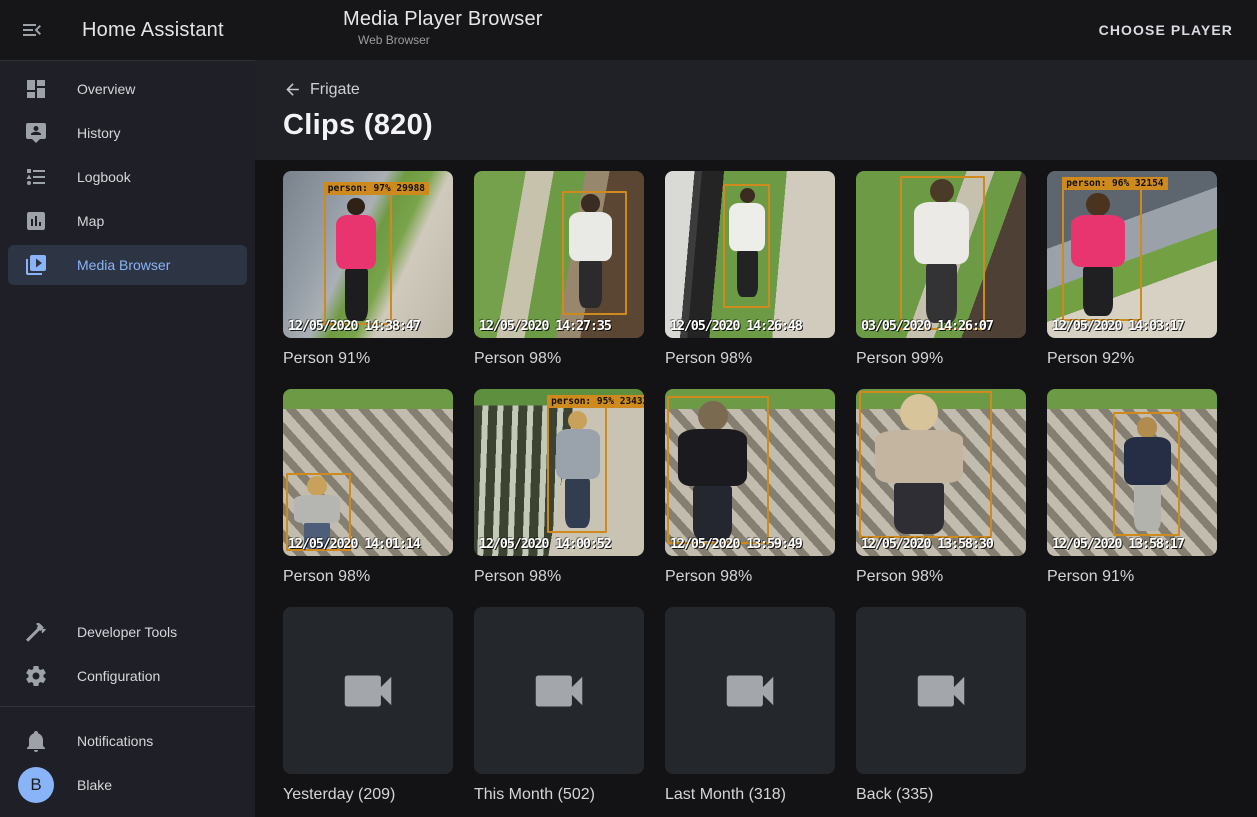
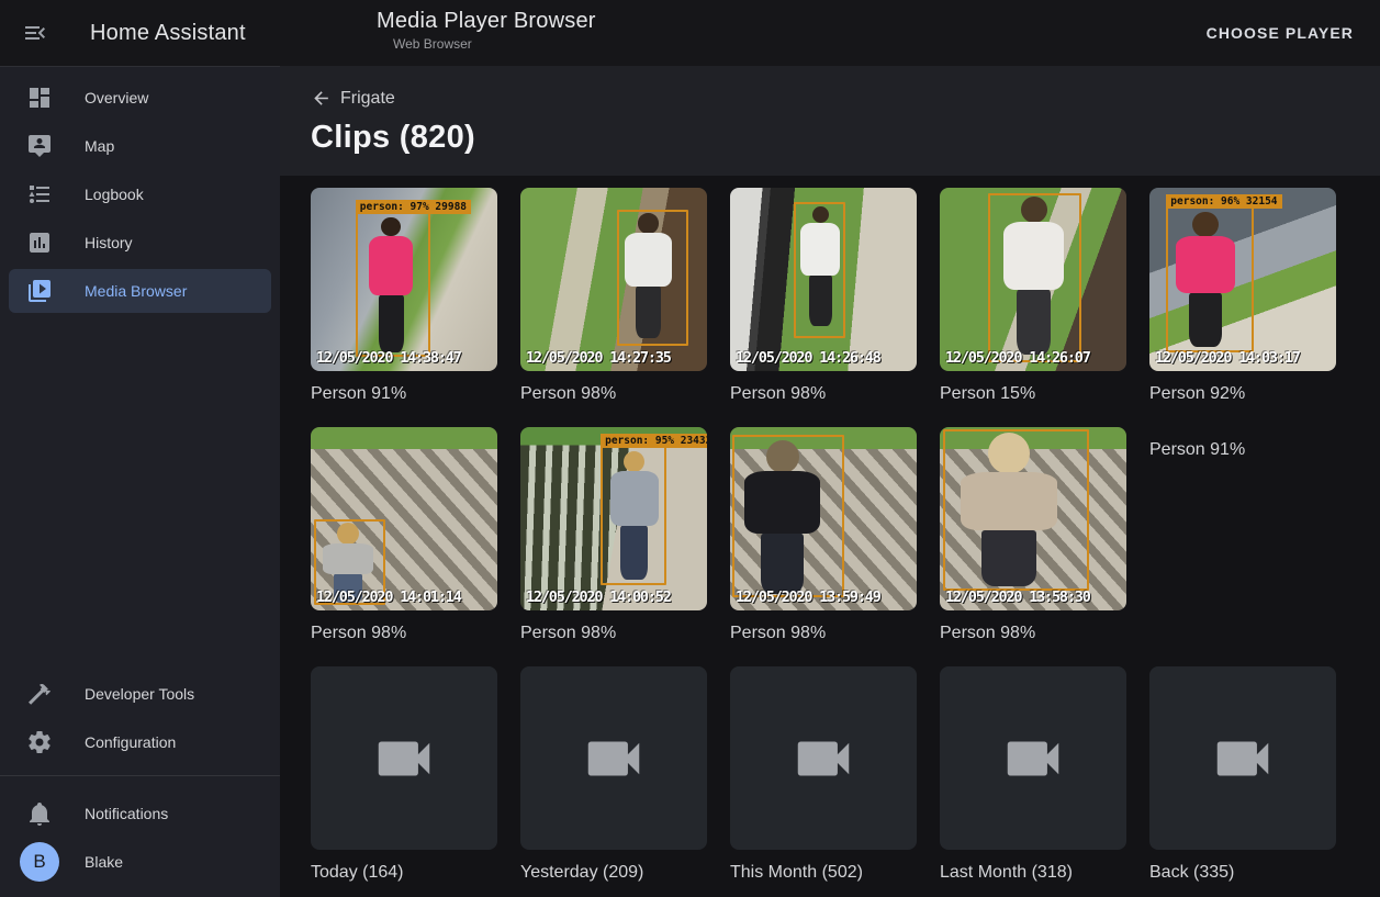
  Home Assistant
  Media Player Browser
  Web Browser
  CHOOSE PLAYER
  Overview
- History
+ Map
  Logbook
- Map
+ History
  Media Browser
  Developer Tools
  Configuration
  Notifications
  B
  Blake
  Frigate
  Clips (820)
  person: 97% 29988
  12/05/2020 14:38:47
  Person 91%
  12/05/2020 14:27:35
  Person 98%
  12/05/2020 14:26:48
  Person 98%
- 03/05/2020 14:26:07
+ 12/05/2020 14:26:07
- Person 99%
+ Person 15%
  person: 96% 32154
  12/05/2020 14:03:17
  Person 92%
  12/05/2020 14:01:14
  Person 98%
  person: 95% 2343
  12/05/2020 14:00:52
  Person 98%
  12/05/2020 13:59:49
  Person 98%
  12/05/2020 13:58:30
  Person 98%
- 12/05/2020 13:58:17
  Person 91%
+ Today (164)
  Yesterday (209)
  This Month (502)
  Last Month (318)
  Back (335)
